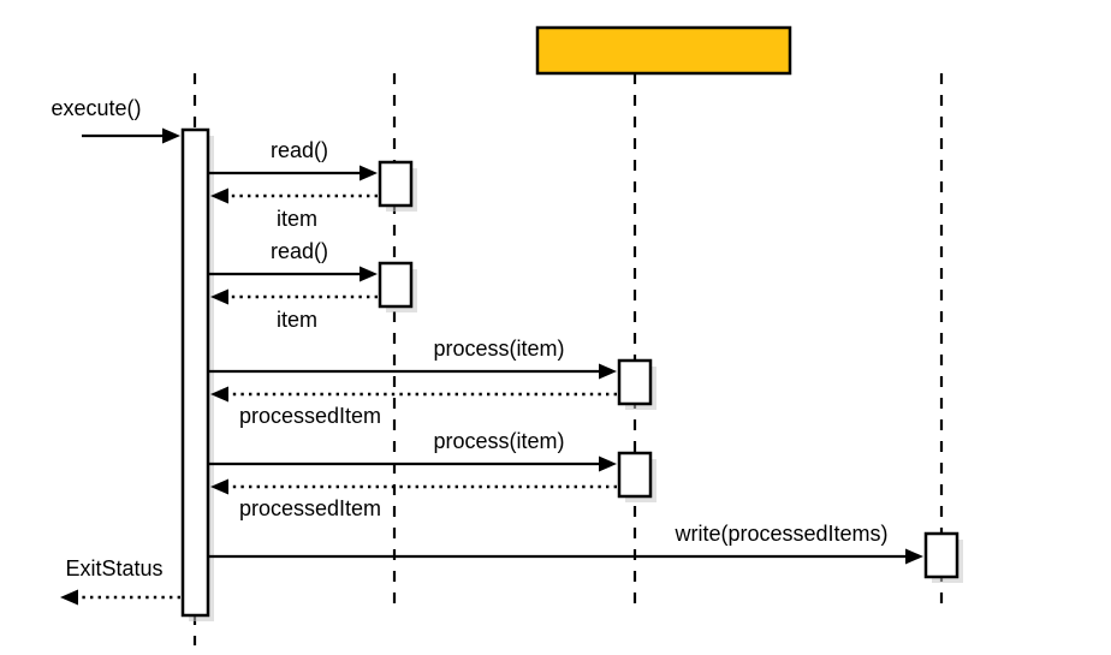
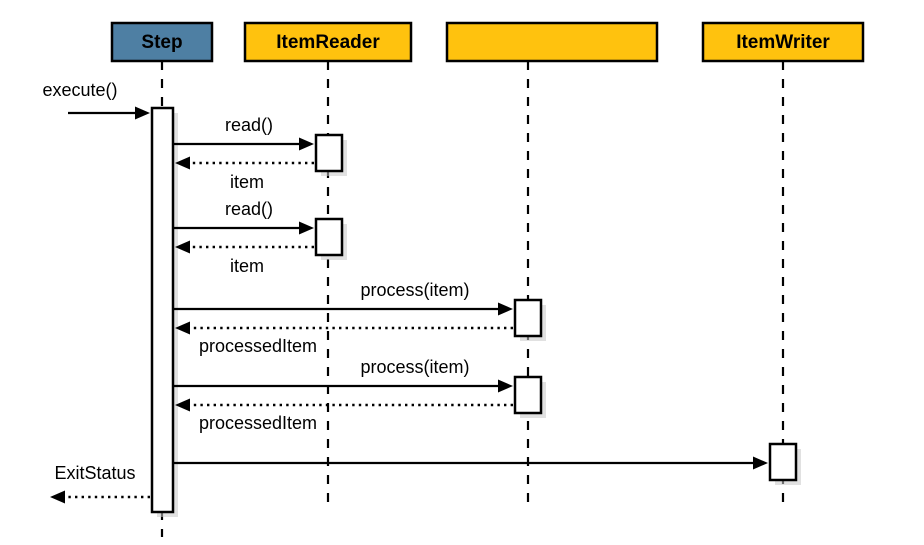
  execute()
  read()
  item
  read()
  item
  process(item)
  processedItem
  process(item)
  processedItem
- write(processedItems)
  ExitStatus
+ Step
+ ItemReader
+ ItemWriter
